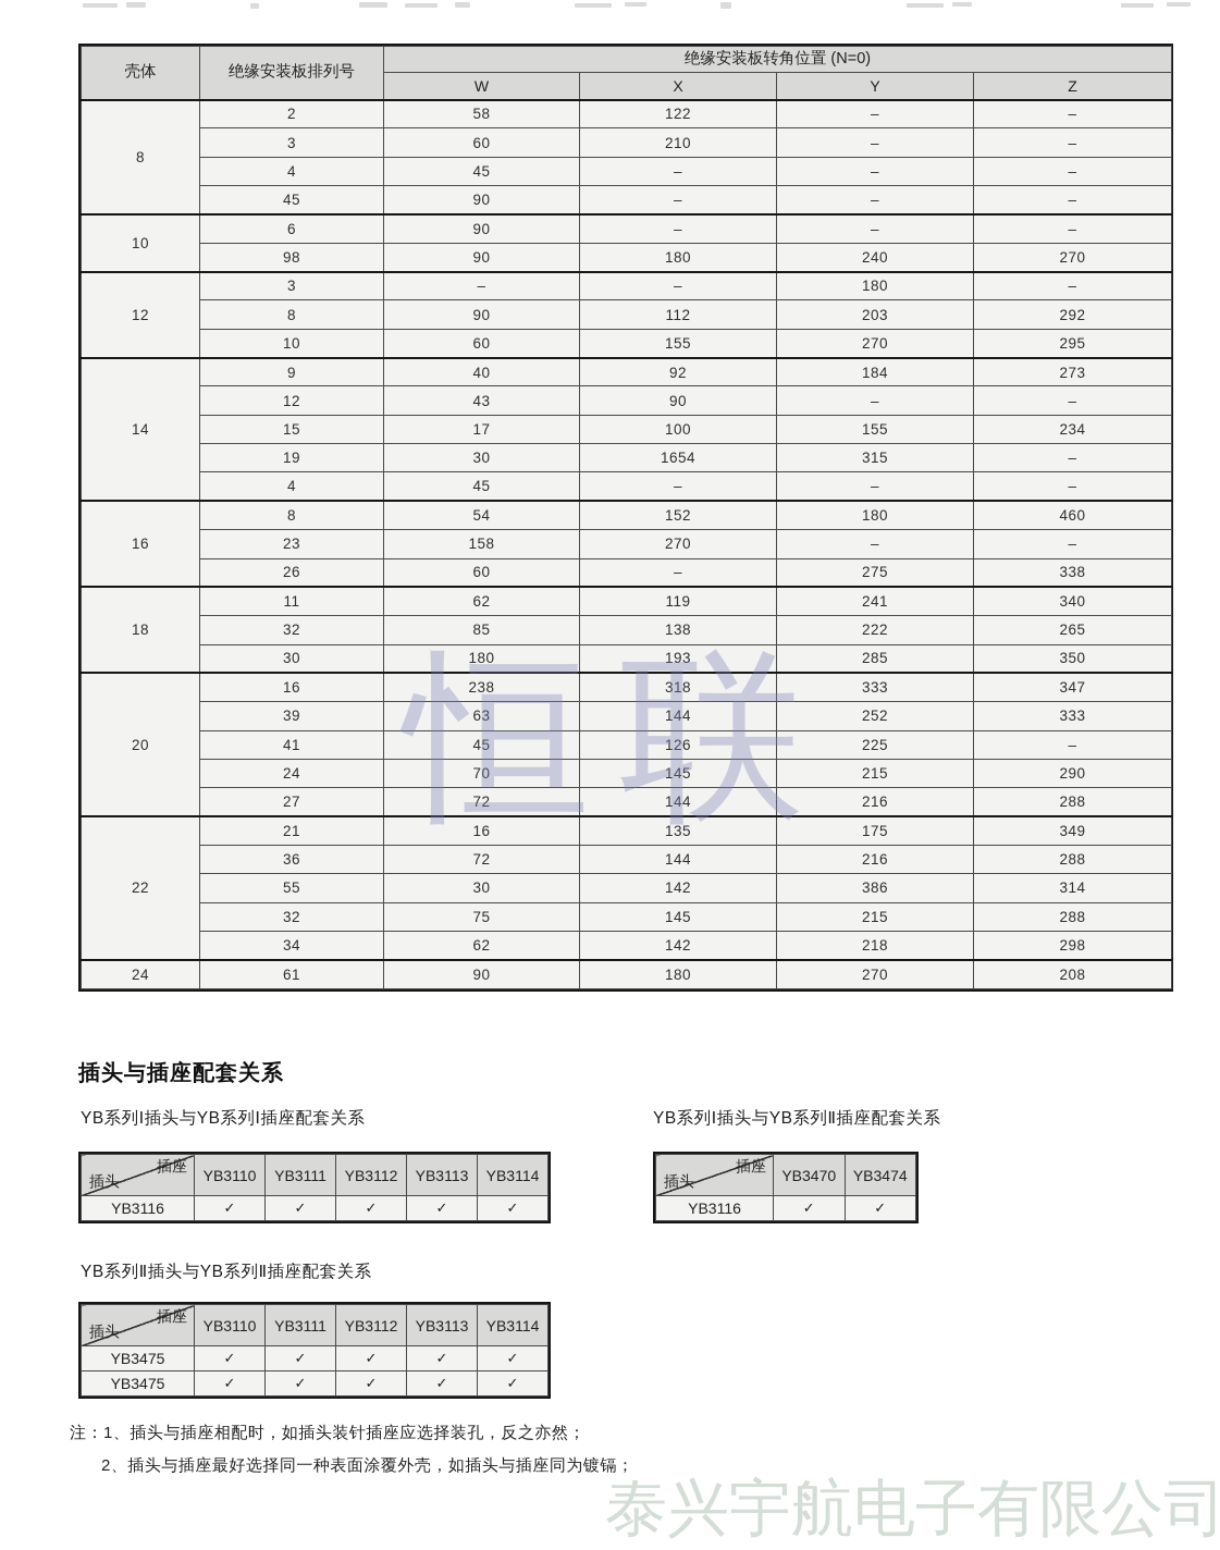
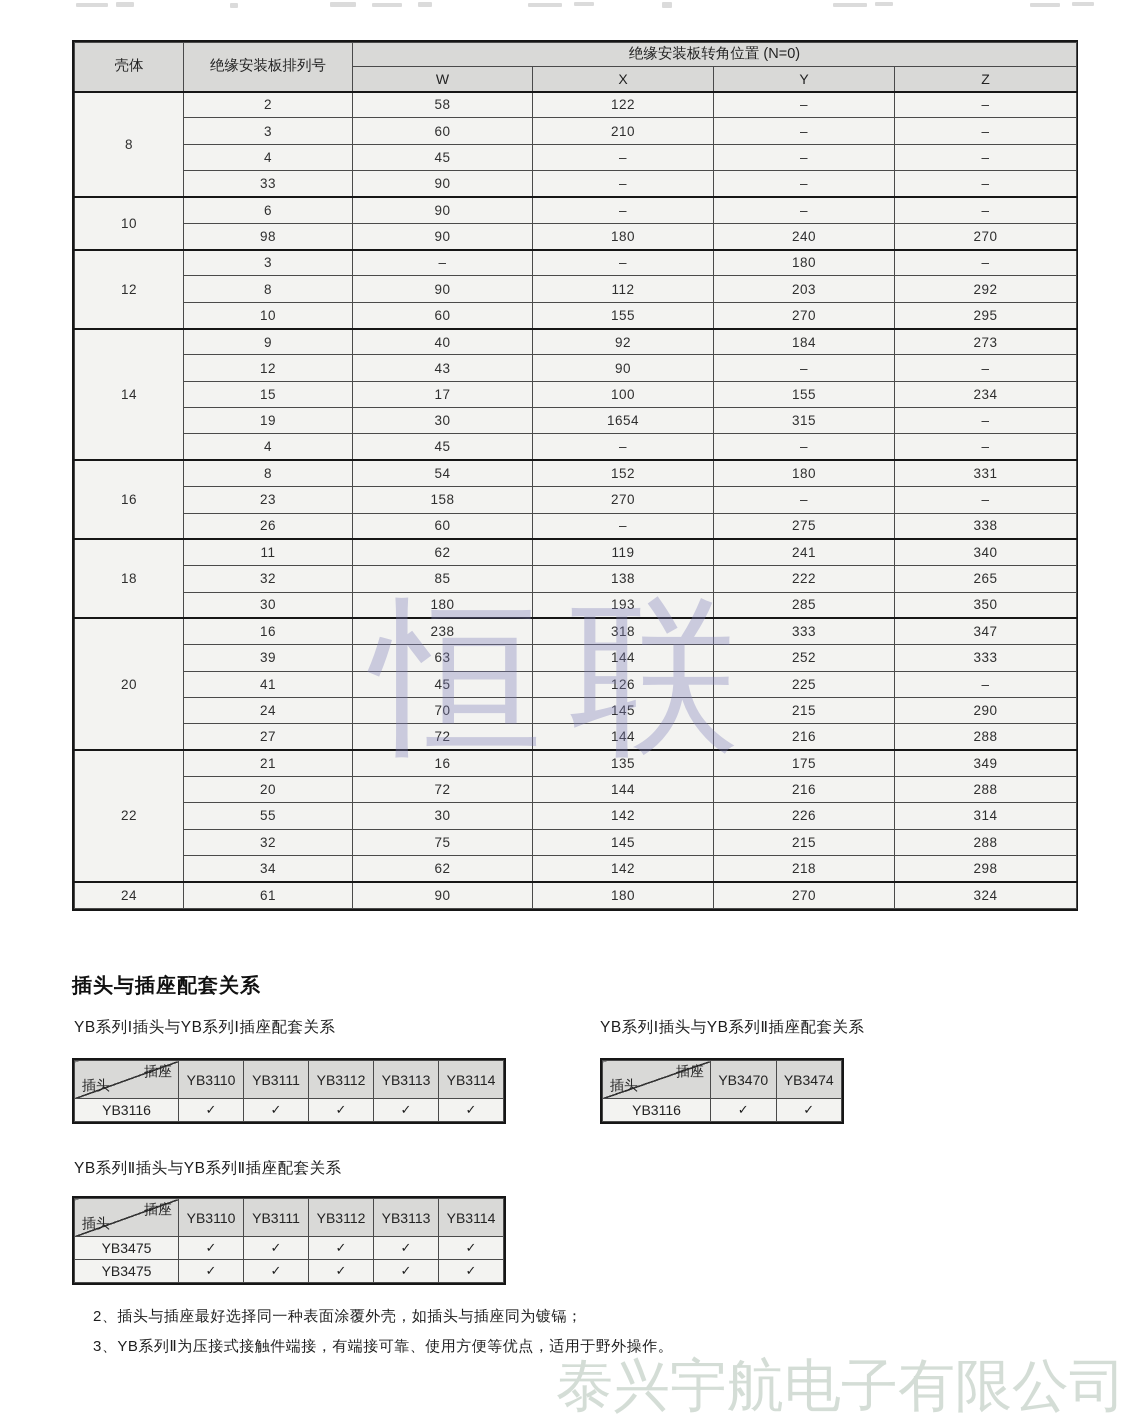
  壳体	绝缘安装板排列号	绝缘安装板转角位置 (N=0)
  W	X	Y	Z
  8	2	58	122	–	–
  3	60	210	–	–
  4	45	–	–	–
- 45	90	–	–	–
+ 33	90	–	–	–
  10	6	90	–	–	–
  98	90	180	240	270
  12	3	–	–	180	–
  8	90	112	203	292
  10	60	155	270	295
  14	9	40	92	184	273
  12	43	90	–	–
  15	17	100	155	234
  19	30	1654	315	–
  4	45	–	–	–
- 16	8	54	152	180	460
+ 16	8	54	152	180	331
  23	158	270	–	–
  26	60	–	275	338
  18	11	62	119	241	340
  32	85	138	222	265
  30	180	193	285	350
  20	16	238	318	333	347
  39	63	144	252	333
  41	45	126	225	–
  24	70	145	215	290
  27	72	144	216	288
  22	21	16	135	175	349
- 36	72	144	216	288
+ 20	72	144	216	288
- 55	30	142	386	314
+ 55	30	142	226	314
  32	75	145	215	288
  34	62	142	218	298
- 24	61	90	180	270	208
+ 24	61	90	180	270	324
  插头与插座配套关系
  YB系列Ⅰ插头与YB系列Ⅰ插座配套关系
  YB系列Ⅰ插头与YB系列Ⅱ插座配套关系
  YB系列Ⅱ插头与YB系列Ⅱ插座配套关系
  插座插头	YB3110	YB3111	YB3112	YB3113	YB3114
  YB3116	✓	✓	✓	✓	✓
  插座插头	YB3470	YB3474
  YB3116	✓	✓
  插座插头	YB3110	YB3111	YB3112	YB3113	YB3114
  YB3475	✓	✓	✓	✓	✓
  YB3475	✓	✓	✓	✓	✓
- 注：1、插头与插座相配时，如插头装针插座应选择装孔，反之亦然；
  2、插头与插座最好选择同一种表面涂覆外壳，如插头与插座同为镀镉；
+ 3、YB系列Ⅱ为压接式接触件端接，有端接可靠、使用方便等优点，适用于野外操作。
  恒联
  泰兴宇航电子有限公司
